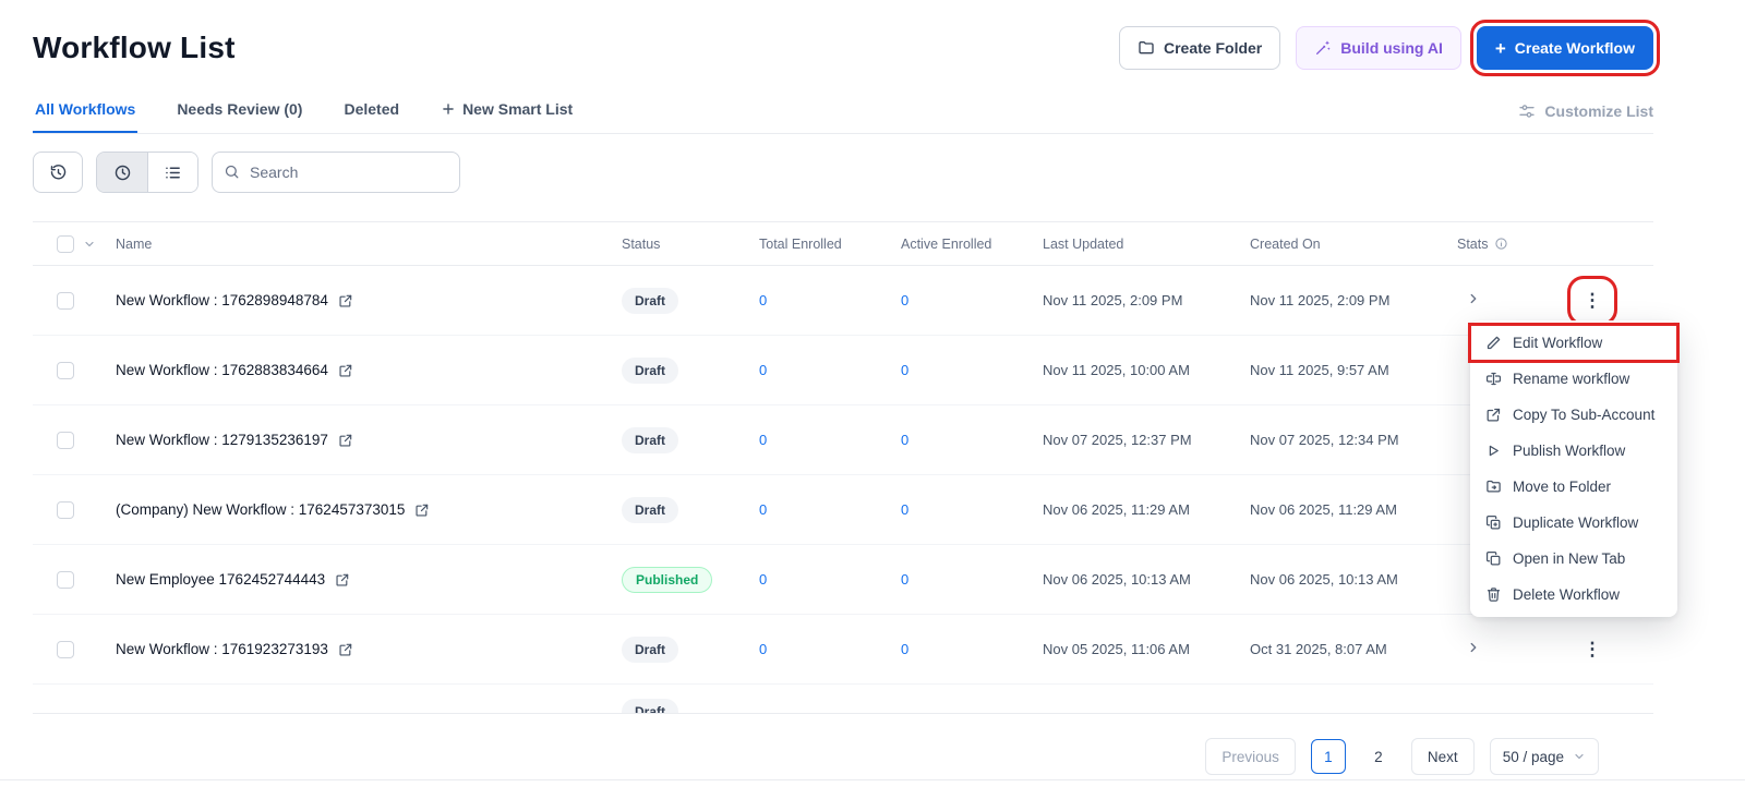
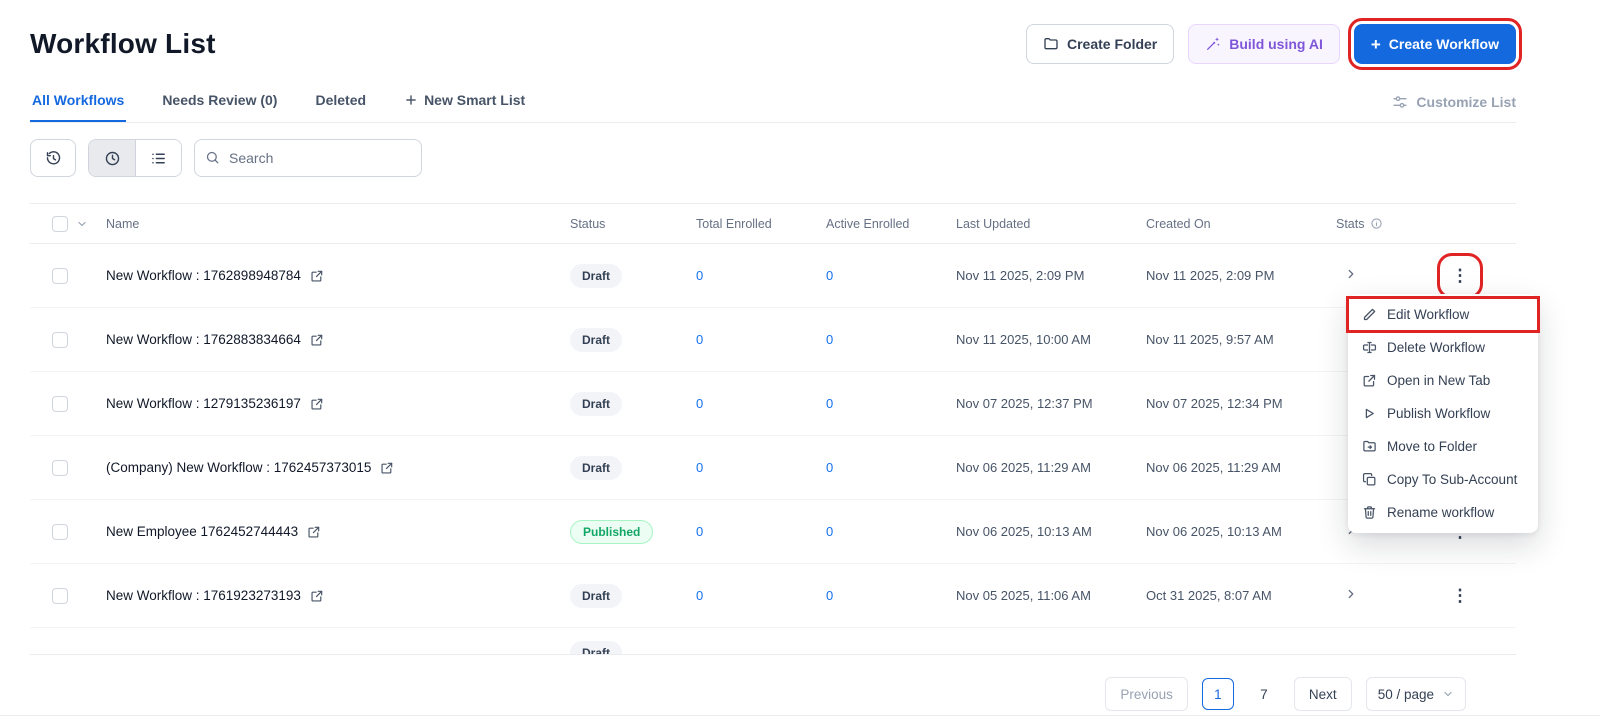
  Workflow List
  Create Folder
  Build using AI
  +
  Create Workflow
  All Workflows
  Needs Review (0)
  Deleted
  New Smart List
  Customize List
  Search
  Name
  Status
  Total Enrolled
  Active Enrolled
  Last Updated
  Created On
  Stats
  New Workflow : 1762898948784
  Draft
  0
  0
  Nov 11 2025, 2:09 PM
  Nov 11 2025, 2:09 PM
  ⋮
  New Workflow : 1762883834664
  Draft
  0
  0
  Nov 11 2025, 10:00 AM
  Nov 11 2025, 9:57 AM
  New Workflow : 1279135236197
  Draft
  0
  0
  Nov 07 2025, 12:37 PM
  Nov 07 2025, 12:34 PM
  (Company) New Workflow : 1762457373015
  Draft
  0
  0
  Nov 06 2025, 11:29 AM
  Nov 06 2025, 11:29 AM
  New Employee 1762452744443
  Published
  0
  0
  Nov 06 2025, 10:13 AM
  Nov 06 2025, 10:13 AM
  New Workflow : 1761923273193
  Draft
  0
  0
  Nov 05 2025, 11:06 AM
  Oct 31 2025, 8:07 AM
  ⋮
  Draft
  Previous
  1
- 2
+ 7
  Next
  50 / page
  Edit Workflow
- Rename workflow
+ Delete Workflow
- Copy To Sub-Account
+ Open in New Tab
  Publish Workflow
  Move to Folder
- Duplicate Workflow
- Open in New Tab
+ Copy To Sub-Account
- Delete Workflow
+ Rename workflow
